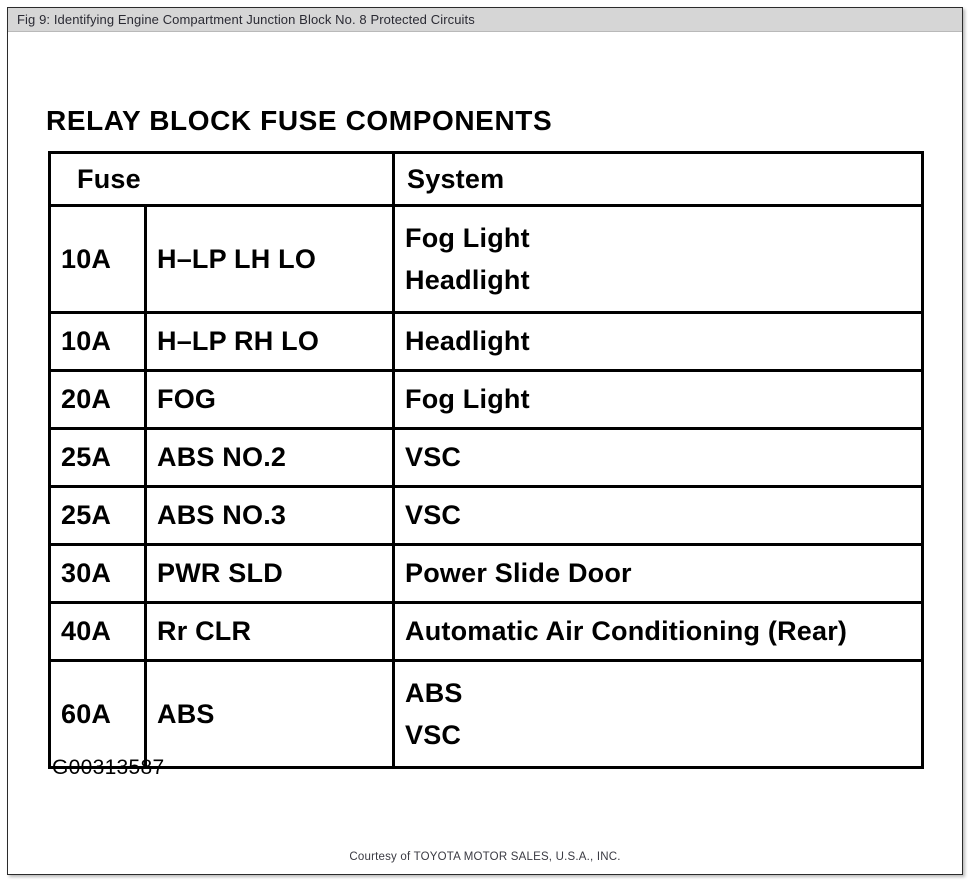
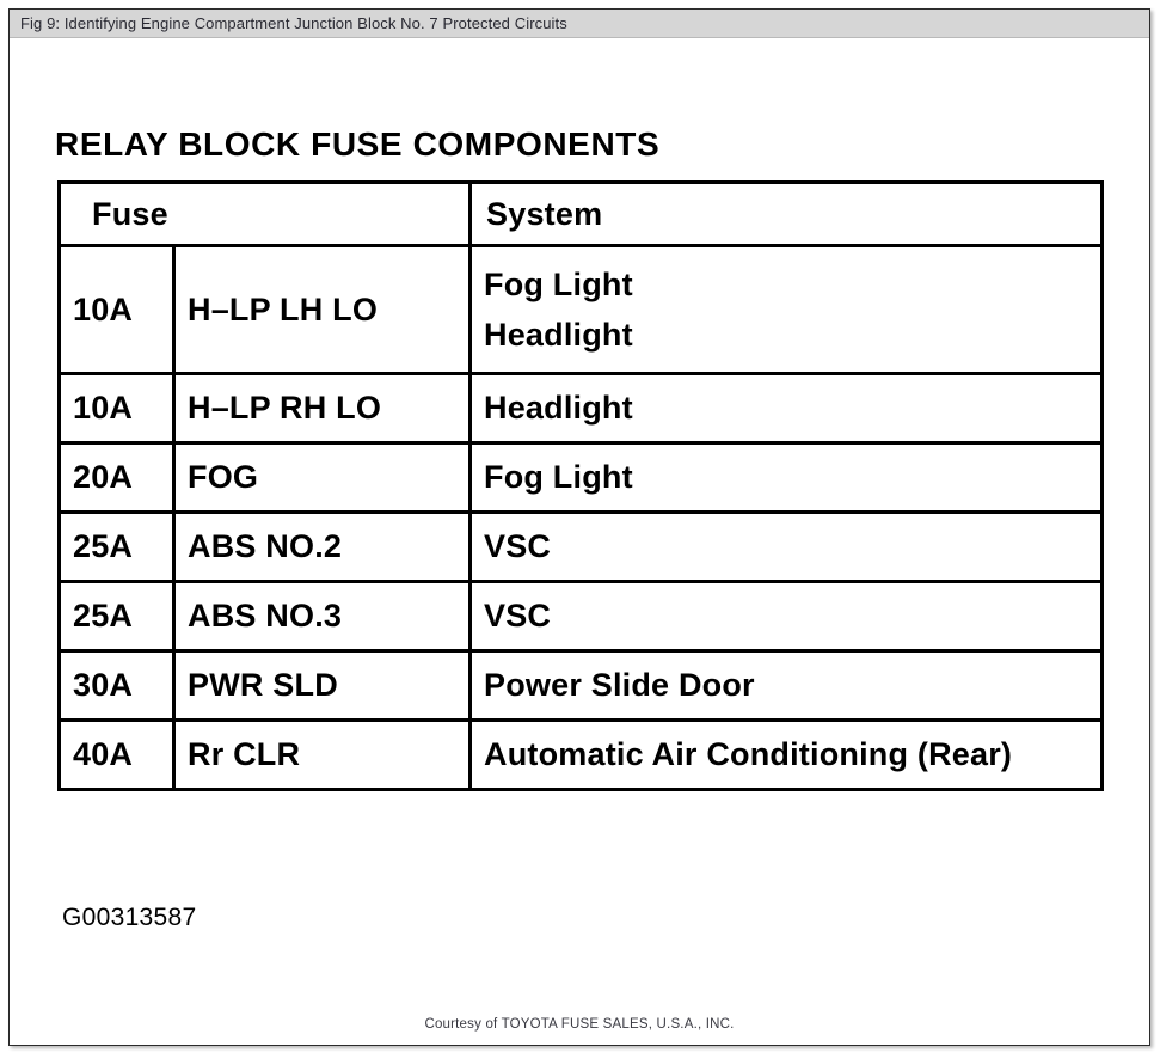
- Fig 9: Identifying Engine Compartment Junction Block No. 8 Protected Circuits
+ Fig 9: Identifying Engine Compartment Junction Block No. 7 Protected Circuits
  RELAY BLOCK FUSE COMPONENTS
  Fuse	System
  10A	H–LP LH LO	Fog Light Headlight
  10A	H–LP RH LO	Headlight
  20A	FOG	Fog Light
  25A	ABS NO.2	VSC
  25A	ABS NO.3	VSC
  30A	PWR SLD	Power Slide Door
  40A	Rr CLR	Automatic Air Conditioning (Rear)
- 60A	ABS	ABS VSC
  G00313587
- Courtesy of TOYOTA MOTOR SALES, U.S.A., INC.
+ Courtesy of TOYOTA FUSE SALES, U.S.A., INC.
